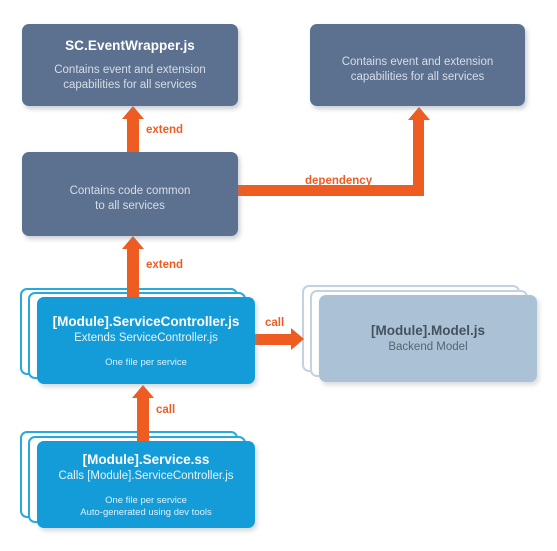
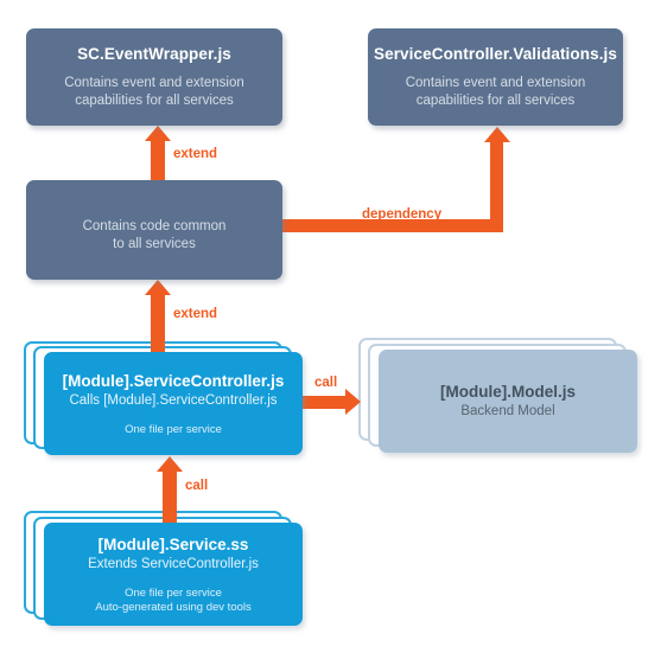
  SC.EventWrapper.js
  Contains event and extension
  capabilities for all services
+ ServiceController.Validations.js
  Contains event and extension
  capabilities for all services
  Contains code common
  to all services
  [Module].ServiceController.js
- Extends ServiceController.js
+ Calls [Module].ServiceController.js
  One file per service
  [Module].Model.js
  Backend Model
  [Module].Service.ss
- Calls [Module].ServiceController.js
+ Extends ServiceController.js
  One file per service
  Auto-generated using dev tools
  extend
  dependency
  extend
  call
  call
